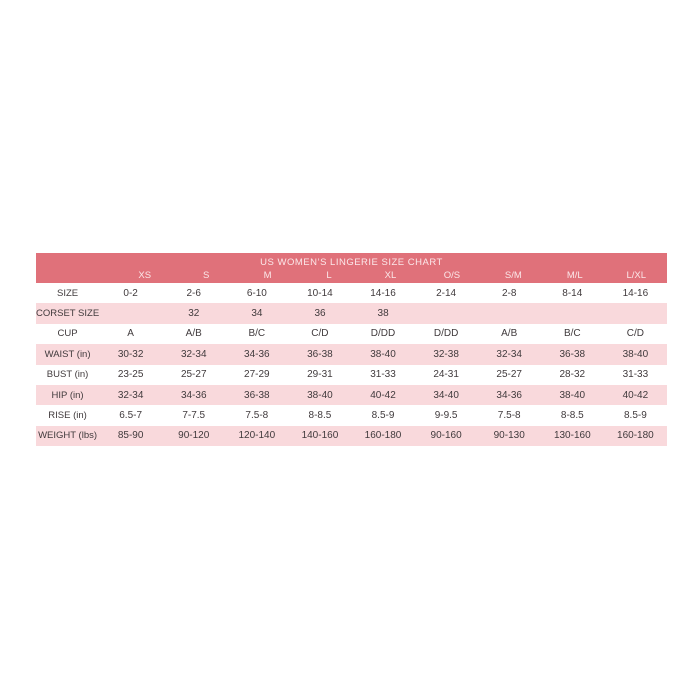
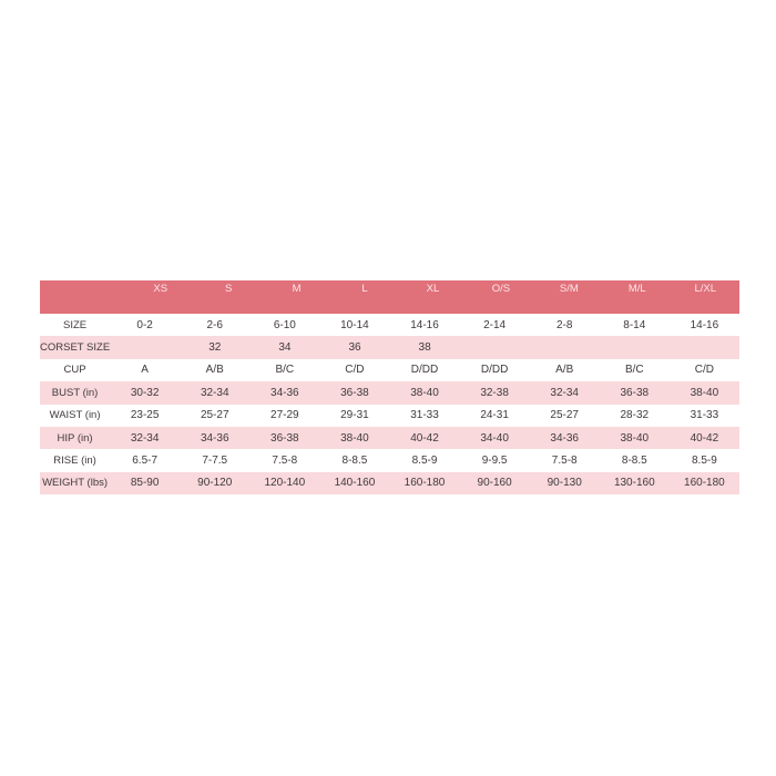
- US WOMEN’S LINGERIE SIZE CHART
  XS
  S
  M
  L
  XL
  O/S
  S/M
  M/L
  L/XL
  SIZE
  0-2
  2-6
  6-10
  10-14
  14-16
  2-14
  2-8
  8-14
  14-16
  CORSET SIZE
  32
  34
  36
  38
  CUP
  A
  A/B
  B/C
  C/D
  D/DD
  D/DD
  A/B
  B/C
  C/D
- WAIST (in)
+ BUST (in)
  30-32
  32-34
  34-36
  36-38
  38-40
  32-38
  32-34
  36-38
  38-40
- BUST (in)
+ WAIST (in)
  23-25
  25-27
  27-29
  29-31
  31-33
  24-31
  25-27
  28-32
  31-33
  HIP (in)
  32-34
  34-36
  36-38
  38-40
  40-42
  34-40
  34-36
  38-40
  40-42
  RISE (in)
  6.5-7
  7-7.5
  7.5-8
  8-8.5
  8.5-9
  9-9.5
  7.5-8
  8-8.5
  8.5-9
  WEIGHT (lbs)
  85-90
  90-120
  120-140
  140-160
  160-180
  90-160
  90-130
  130-160
  160-180
